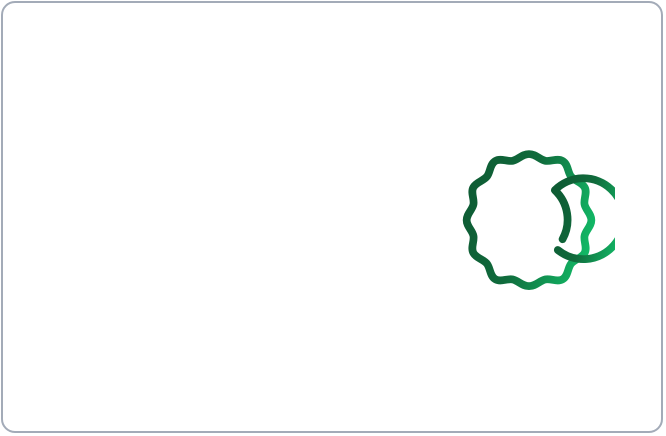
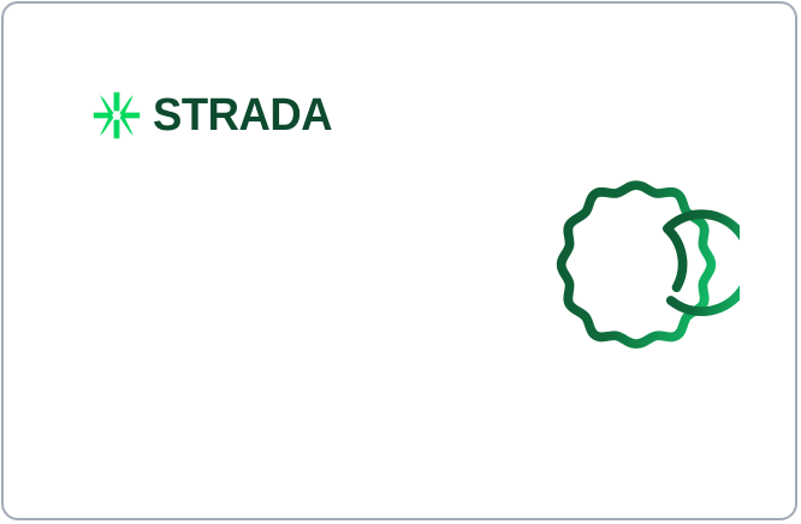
+ STRADA
